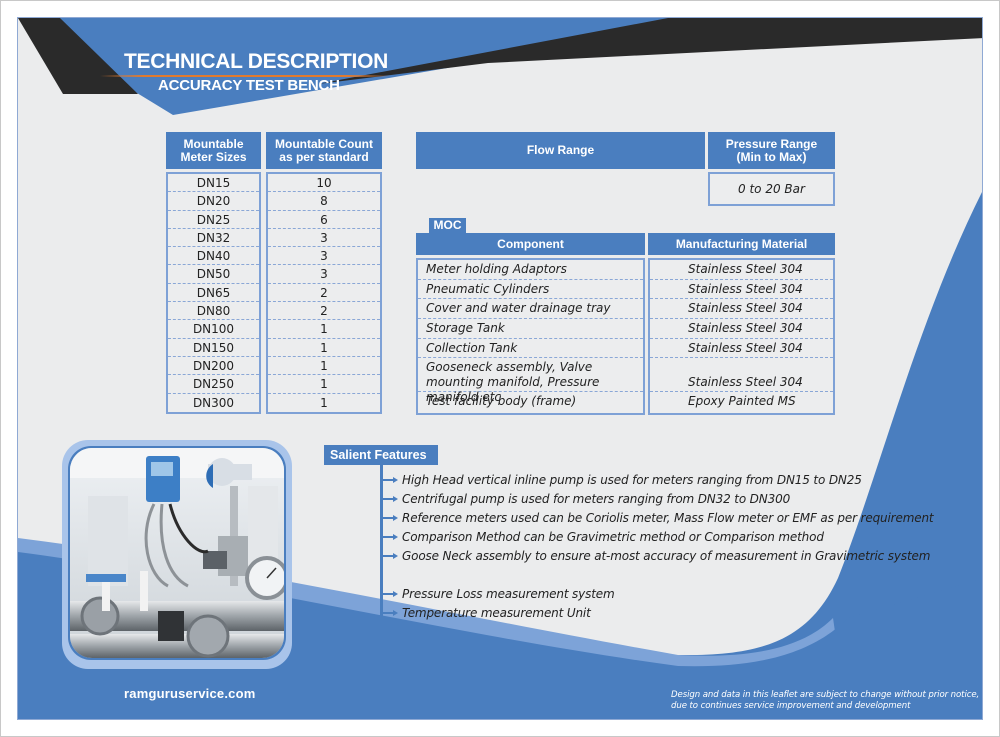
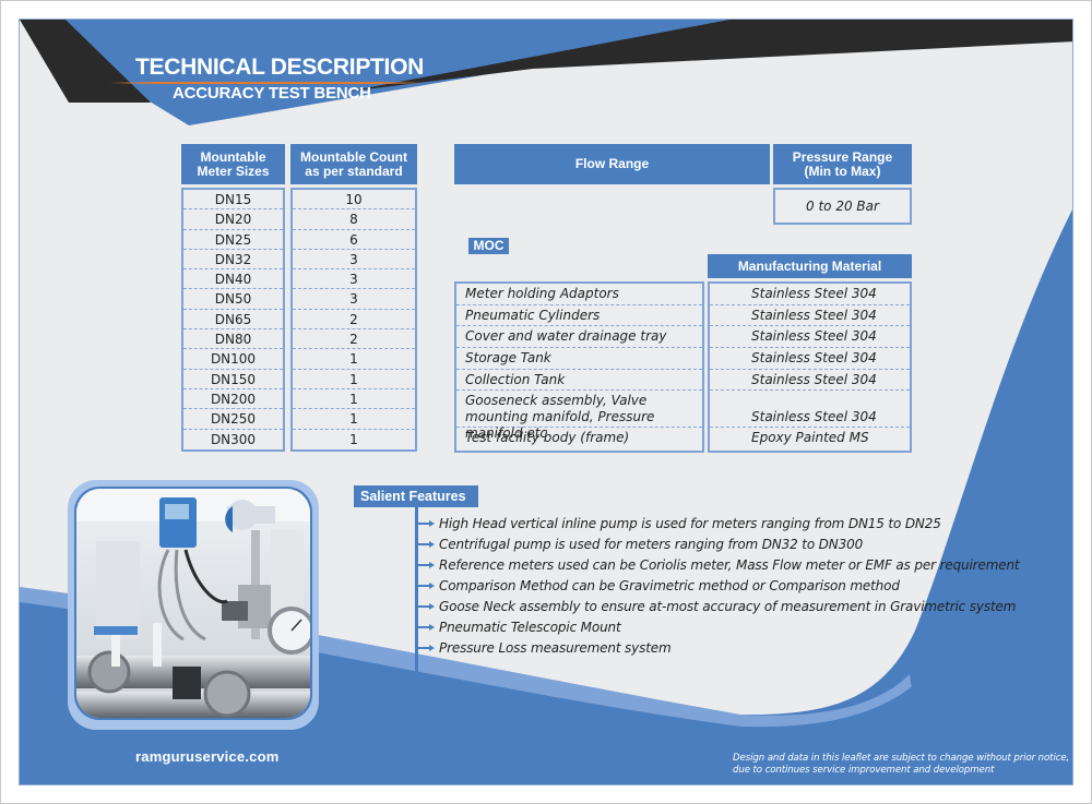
  TECHNICAL DESCRIPTION
  ACCURACY TEST BENCH
  Mountable
  Meter Sizes
  Mountable Count
  as per standard
  DN15
  DN20
  DN25
  DN32
  DN40
  DN50
  DN65
  DN80
  DN100
  DN150
  DN200
  DN250
  DN300
  10
  8
  6
  3
  3
  3
  2
  2
  1
  1
  1
  1
  1
  Flow Range
  Pressure Range
  (Min to Max)
  0 to 20 Bar
  MOC
- Component
  Manufacturing Material
  Meter holding Adaptors
  Pneumatic Cylinders
  Cover and water drainage tray
  Storage Tank
  Collection Tank
  Gooseneck assembly, Valve mounting manifold, Pressure manifold etc
  Test facility body (frame)
  Stainless Steel 304
  Stainless Steel 304
  Stainless Steel 304
  Stainless Steel 304
  Stainless Steel 304
  Stainless Steel 304
  Epoxy Painted MS
  Salient Features
  High Head vertical inline pump is used for meters ranging from DN15 to DN25
  Centrifugal pump is used for meters ranging from DN32 to DN300
  Reference meters used can be Coriolis meter, Mass Flow meter or EMF as per requirement
  Comparison Method can be Gravimetric method or Comparison method
  Goose Neck assembly to ensure at-most accuracy of measurement in Gravimetric system
+ Pneumatic Telescopic Mount
  Pressure Loss measurement system
- Temperature measurement Unit
  ramguruservice.com
  Design and data in this leaflet are subject to change without prior notice,
  due to continues service improvement and development
